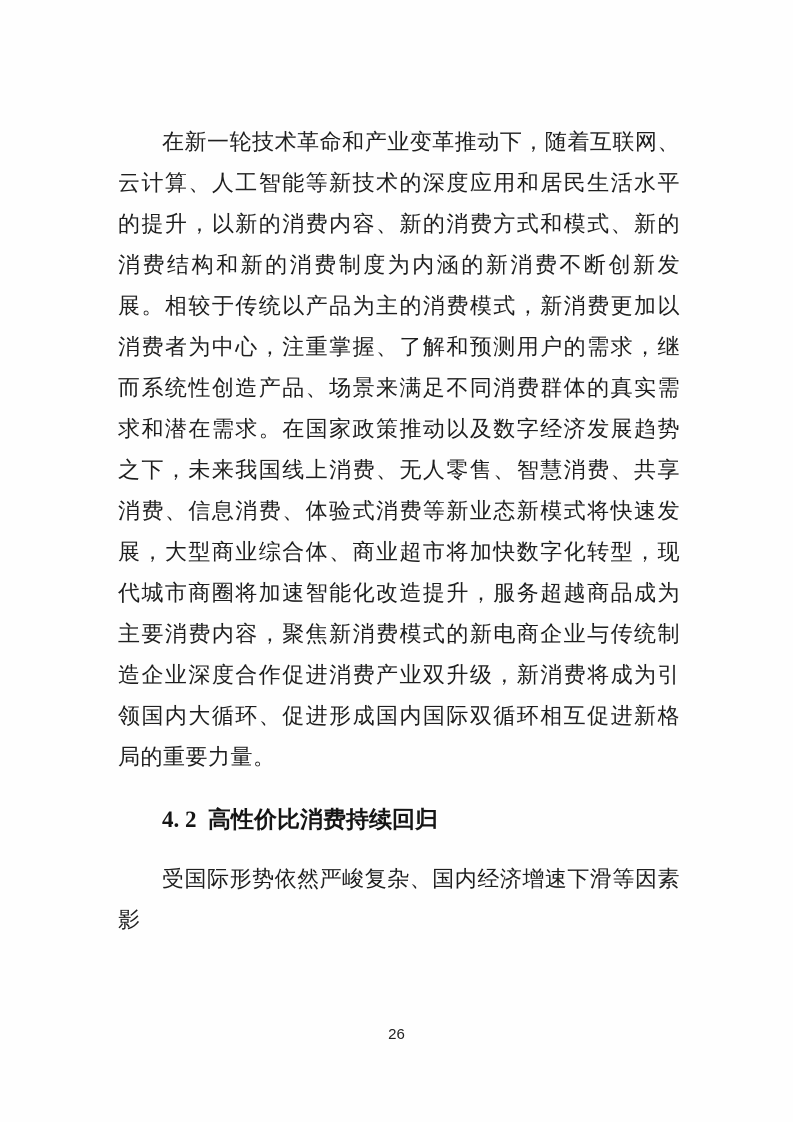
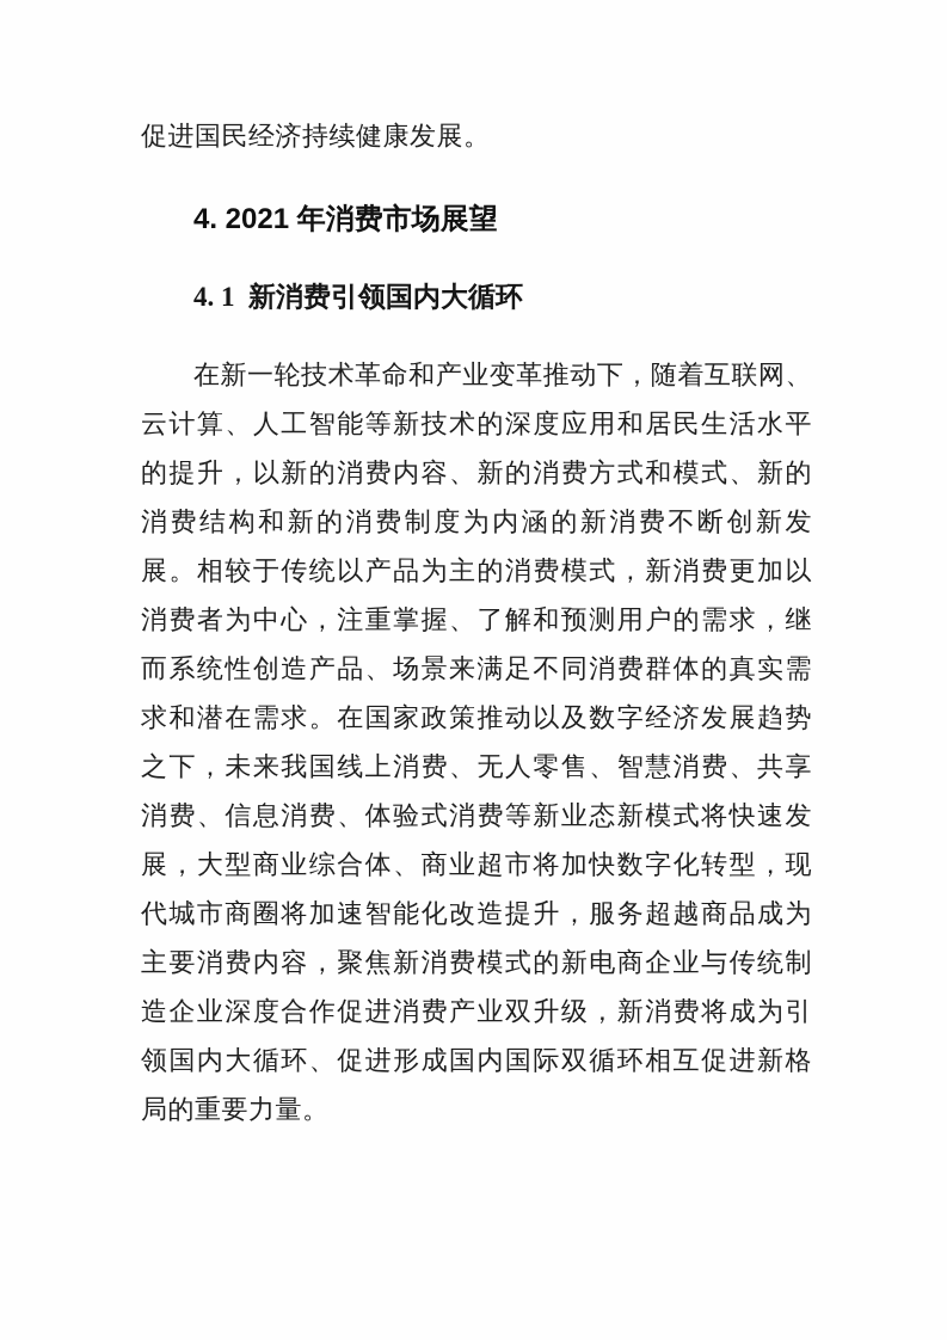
+ 促进国民经济持续健康发展。
+ 4. 2021 年消费市场展望
+ 4. 1 新消费引领国内大循环
  在新一轮技术革命和产业变革推动下，随着互联网、云计算、人工智能等新技术的深度应用和居民生活水平的提升，以新的消费内容、新的消费方式和模式、新的消费结构和新的消费制度为内涵的新消费不断创新发展。相较于传统以产品为主的消费模式，新消费更加以消费者为中心，注重掌握、了解和预测用户的需求，继而系统性创造产品、场景来满足不同消费群体的真实需求和潜在需求。在国家政策推动以及数字经济发展趋势之下，未来我国线上消费、无人零售、智慧消费、共享消费、信息消费、体验式消费等新业态新模式将快速发展，大型商业综合体、商业超市将加快数字化转型，现代城市商圈将加速智能化改造提升，服务超越商品成为主要消费内容，聚焦新消费模式的新电商企业与传统制造企业深度合作促进消费产业双升级，新消费将成为引领国内大循环、促进形成国内国际双循环相互促进新格局的重要力量。
- 4. 2 高性价比消费持续回归
- 受国际形势依然严峻复杂、国内经济增速下滑等因素影
- 26
